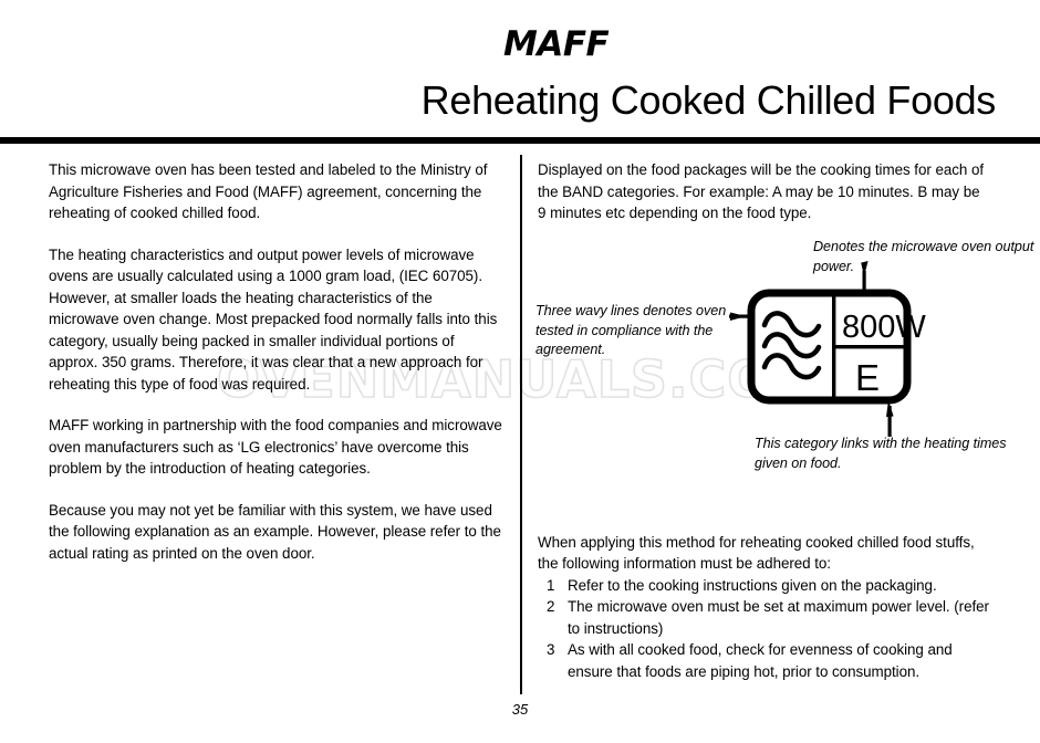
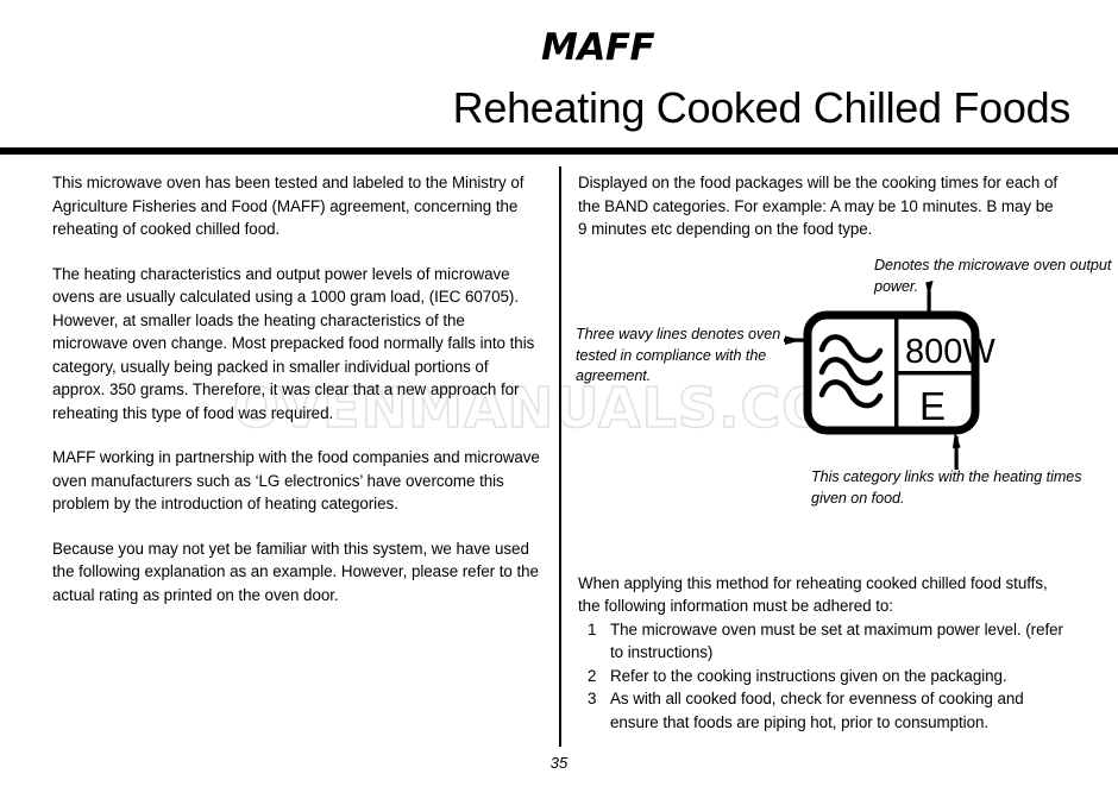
  OVENMANUALS.C
  MAFF
  Reheating Cooked Chilled Foods
  This microwave oven has been tested and labeled to the Ministry of Agriculture Fisheries and Food (MAFF) agreement, concerning the reheating of cooked chilled food.
  The heating characteristics and output power levels of microwave ovens are usually calculated using a 1000 gram load, (IEC 60705). However, at smaller loads the heating characteristics of the microwave oven change. Most prepacked food normally falls into this category, usually being packed in smaller individual portions of approx. 350 grams. Therefore, it was clear that a new approach for reheating this type of food was required.
  MAFF working in partnership with the food companies and microwave oven manufacturers such as ‘LG electronics’ have overcome this problem by the introduction of heating categories.
  Because you may not yet be familiar with this system, we have used the following explanation as an example. However, please refer to the actual rating as printed on the oven door.
  Displayed on the food packages will be the cooking times for each of the BAND categories. For example: A may be 10 minutes. B may be 9 minutes etc depending on the food type.
  When applying this method for reheating cooked chilled food stuffs, the following information must be adhered to:
  1
- Refer to the cooking instructions given on the packaging.
+ The microwave oven must be set at maximum power level. (refer to instructions)
  2
- The microwave oven must be set at maximum power level. (refer to instructions)
+ Refer to the cooking instructions given on the packaging.
  3
  As with all cooked food, check for evenness of cooking and ensure that foods are piping hot, prior to consumption.
  Denotes the microwave oven output power.
  Three wavy lines denotes oven tested in compliance with the agreement.
  This category links with the heating times given on food.
  800W
  E
  35
